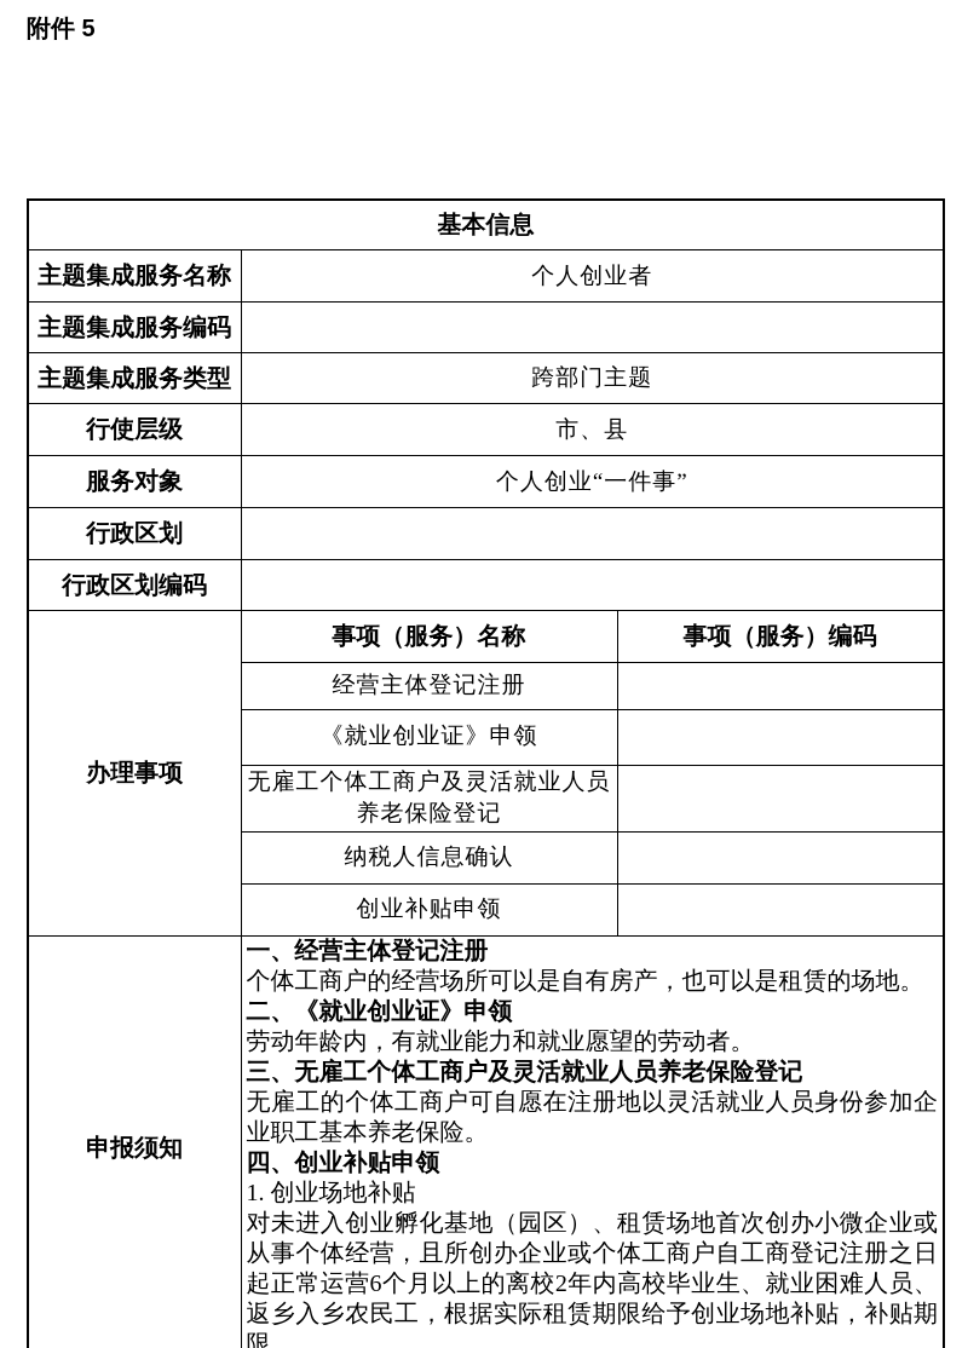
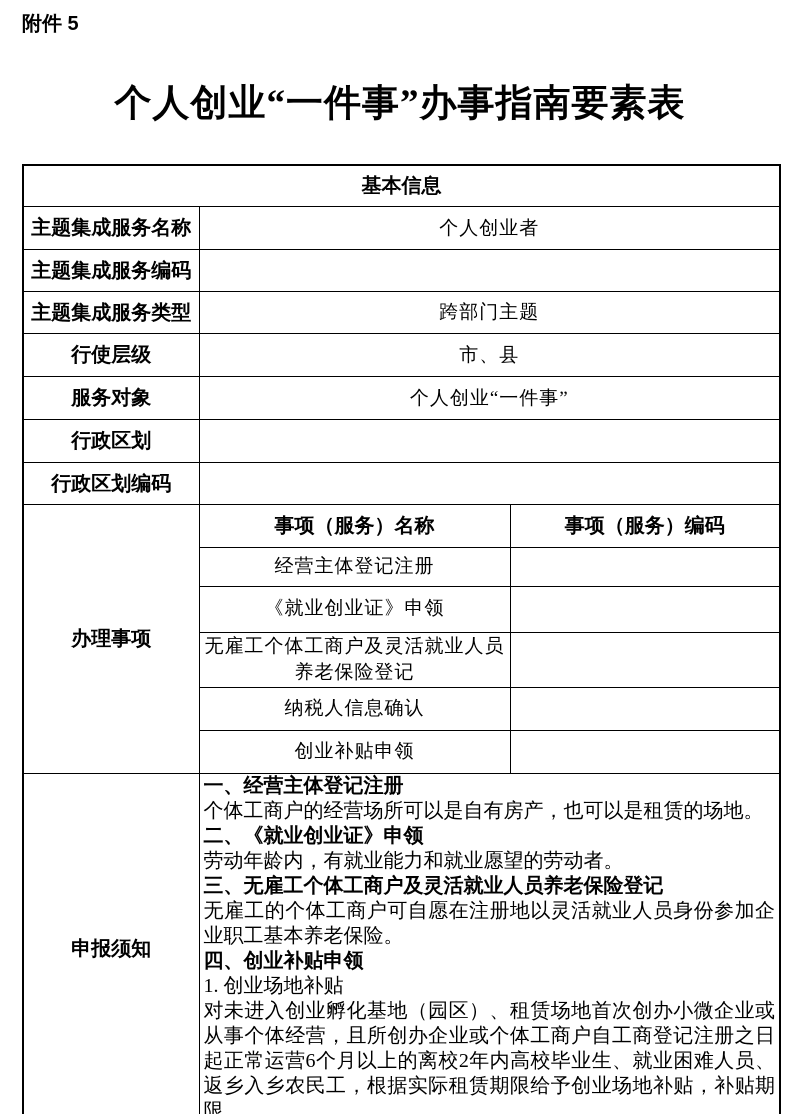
  附件 5
+ 个人创业“一件事”办事指南要素表
  基本信息
  主题集成服务名称	个人创业者
  主题集成服务编码
  主题集成服务类型	跨部门主题
  行使层级	市、县
  服务对象	个人创业“一件事”
  行政区划
  行政区划编码
  办理事项	事项（服务）名称	事项（服务）编码
  经营主体登记注册
  《就业创业证》申领
  无雇工个体工商户及灵活就业人员养老保险登记
  纳税人信息确认
  创业补贴申领
  申报须知	一、经营主体登记注册 个体工商户的经营场所可以是自有房产，也可以是租赁的场地。 二、《就业创业证》申领 劳动年龄内，有就业能力和就业愿望的劳动者。 三、无雇工个体工商户及灵活就业人员养老保险登记 无雇工的个体工商户可自愿在注册地以灵活就业人员身份参加企业职工基本养老保险。 四、创业补贴申领 1. 创业场地补贴 对未进入创业孵化基地（园区）、租赁场地首次创办小微企业或从事个体经营，且所创办企业或个体工商户自工商登记注册之日起正常运营6个月以上的离校2年内高校毕业生、就业困难人员、返乡入乡农民工，根据实际租赁期限给予创业场地补贴，补贴期限
